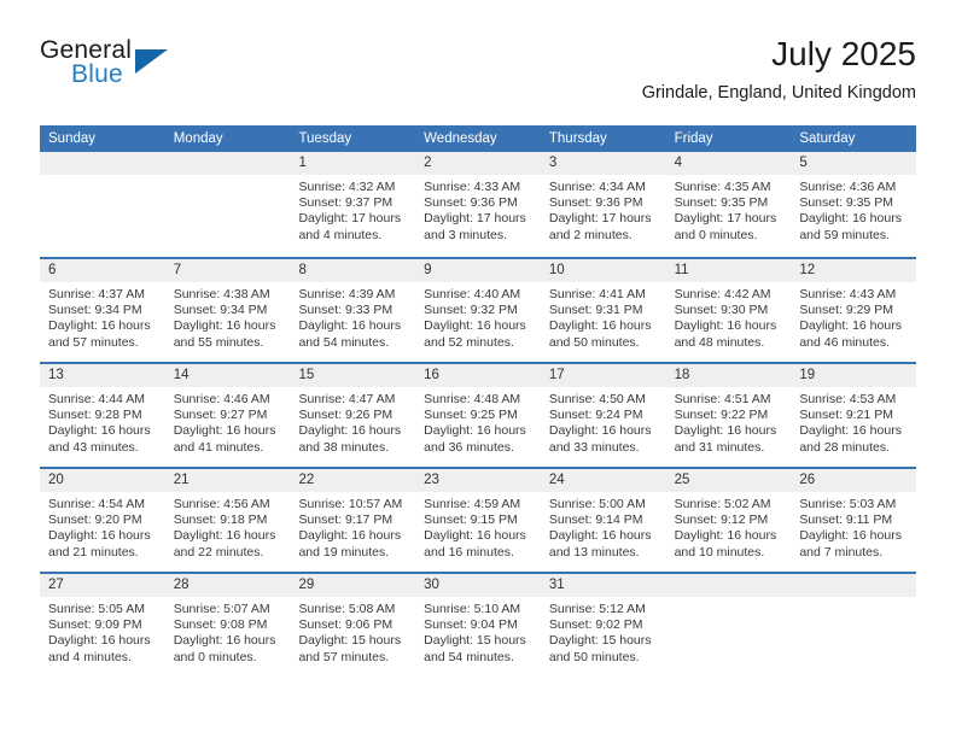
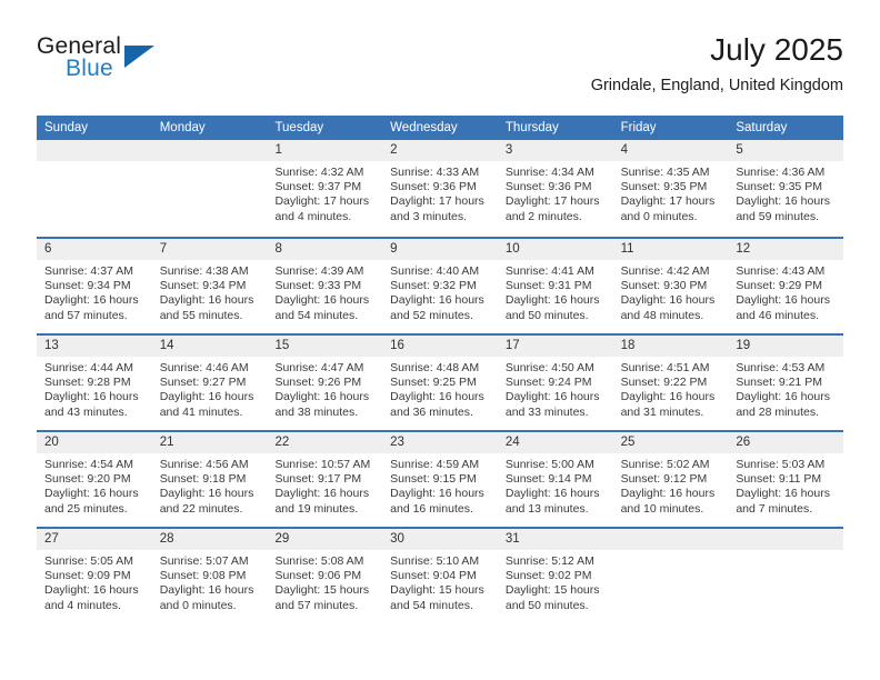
  General
  Blue
  July 2025
  Grindale, England, United Kingdom
  Sunday
  Monday
  Tuesday
  Wednesday
  Thursday
  Friday
  Saturday
  1
  Sunrise: 4:32 AM
  Sunset: 9:37 PM
  Daylight: 17 hours
  and 4 minutes.
  2
  Sunrise: 4:33 AM
  Sunset: 9:36 PM
  Daylight: 17 hours
  and 3 minutes.
  3
  Sunrise: 4:34 AM
  Sunset: 9:36 PM
  Daylight: 17 hours
  and 2 minutes.
  4
  Sunrise: 4:35 AM
  Sunset: 9:35 PM
  Daylight: 17 hours
  and 0 minutes.
  5
  Sunrise: 4:36 AM
  Sunset: 9:35 PM
  Daylight: 16 hours
  and 59 minutes.
  6
  Sunrise: 4:37 AM
  Sunset: 9:34 PM
  Daylight: 16 hours
  and 57 minutes.
  7
  Sunrise: 4:38 AM
  Sunset: 9:34 PM
  Daylight: 16 hours
  and 55 minutes.
  8
  Sunrise: 4:39 AM
  Sunset: 9:33 PM
  Daylight: 16 hours
  and 54 minutes.
  9
  Sunrise: 4:40 AM
  Sunset: 9:32 PM
  Daylight: 16 hours
  and 52 minutes.
  10
  Sunrise: 4:41 AM
  Sunset: 9:31 PM
  Daylight: 16 hours
  and 50 minutes.
  11
  Sunrise: 4:42 AM
  Sunset: 9:30 PM
  Daylight: 16 hours
  and 48 minutes.
  12
  Sunrise: 4:43 AM
  Sunset: 9:29 PM
  Daylight: 16 hours
  and 46 minutes.
  13
  Sunrise: 4:44 AM
  Sunset: 9:28 PM
  Daylight: 16 hours
  and 43 minutes.
  14
  Sunrise: 4:46 AM
  Sunset: 9:27 PM
  Daylight: 16 hours
  and 41 minutes.
  15
  Sunrise: 4:47 AM
  Sunset: 9:26 PM
  Daylight: 16 hours
  and 38 minutes.
  16
  Sunrise: 4:48 AM
  Sunset: 9:25 PM
  Daylight: 16 hours
  and 36 minutes.
  17
  Sunrise: 4:50 AM
  Sunset: 9:24 PM
  Daylight: 16 hours
  and 33 minutes.
  18
  Sunrise: 4:51 AM
  Sunset: 9:22 PM
  Daylight: 16 hours
  and 31 minutes.
  19
  Sunrise: 4:53 AM
  Sunset: 9:21 PM
  Daylight: 16 hours
  and 28 minutes.
  20
  Sunrise: 4:54 AM
  Sunset: 9:20 PM
  Daylight: 16 hours
- and 21 minutes.
+ and 25 minutes.
  21
  Sunrise: 4:56 AM
  Sunset: 9:18 PM
  Daylight: 16 hours
  and 22 minutes.
  22
  Sunrise: 10:57 AM
  Sunset: 9:17 PM
  Daylight: 16 hours
  and 19 minutes.
  23
  Sunrise: 4:59 AM
  Sunset: 9:15 PM
  Daylight: 16 hours
  and 16 minutes.
  24
  Sunrise: 5:00 AM
  Sunset: 9:14 PM
  Daylight: 16 hours
  and 13 minutes.
  25
  Sunrise: 5:02 AM
  Sunset: 9:12 PM
  Daylight: 16 hours
  and 10 minutes.
  26
  Sunrise: 5:03 AM
  Sunset: 9:11 PM
  Daylight: 16 hours
  and 7 minutes.
  27
  Sunrise: 5:05 AM
  Sunset: 9:09 PM
  Daylight: 16 hours
  and 4 minutes.
  28
  Sunrise: 5:07 AM
  Sunset: 9:08 PM
  Daylight: 16 hours
  and 0 minutes.
  29
  Sunrise: 5:08 AM
  Sunset: 9:06 PM
  Daylight: 15 hours
  and 57 minutes.
  30
  Sunrise: 5:10 AM
  Sunset: 9:04 PM
  Daylight: 15 hours
  and 54 minutes.
  31
  Sunrise: 5:12 AM
  Sunset: 9:02 PM
  Daylight: 15 hours
  and 50 minutes.
